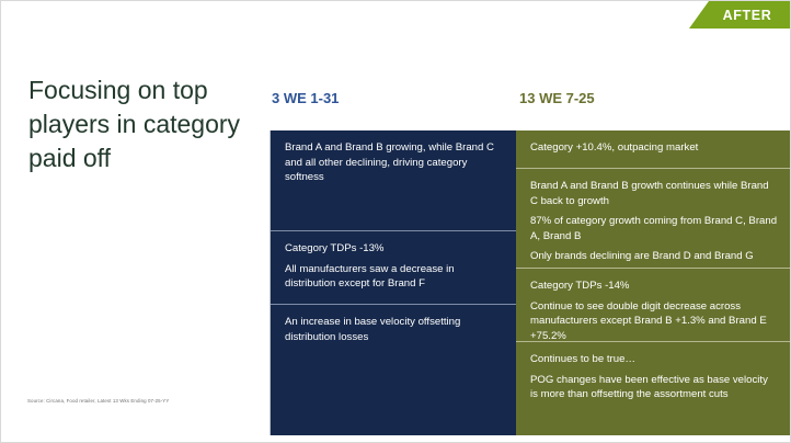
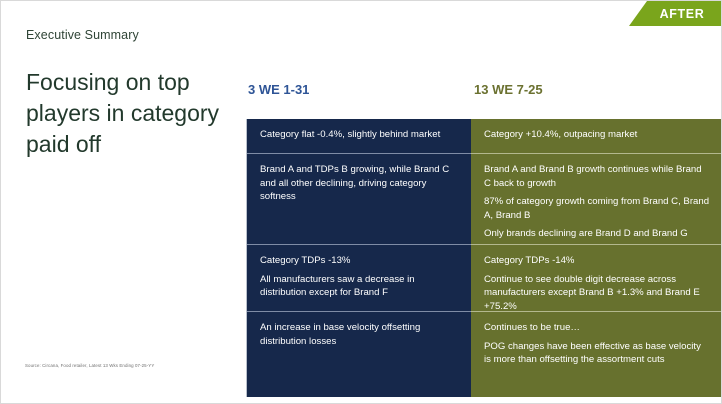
  AFTER
+ Executive Summary
  Focusing on top players in category paid off
  3 WE 1-31
  13 WE 7-25
+ Category flat -0.4%, slightly behind market
- Brand A and Brand B growing, while Brand C and all other declining, driving category softness
+ Brand A and TDPs B growing, while Brand C and all other declining, driving category softness
  Category TDPs -13%
  All manufacturers saw a decrease in distribution except for Brand F
  An increase in base velocity offsetting distribution losses
  Category +10.4%, outpacing market
  Brand A and Brand B growth continues while Brand C back to growth
  87% of category growth coming from Brand C, Brand A, Brand B
  Only brands declining are Brand D and Brand G
  Category TDPs -14%
  Continue to see double digit decrease across manufacturers except Brand B +1.3% and Brand E +75.2%
  Continues to be true…
  POG changes have been effective as base velocity is more than offsetting the assortment cuts
